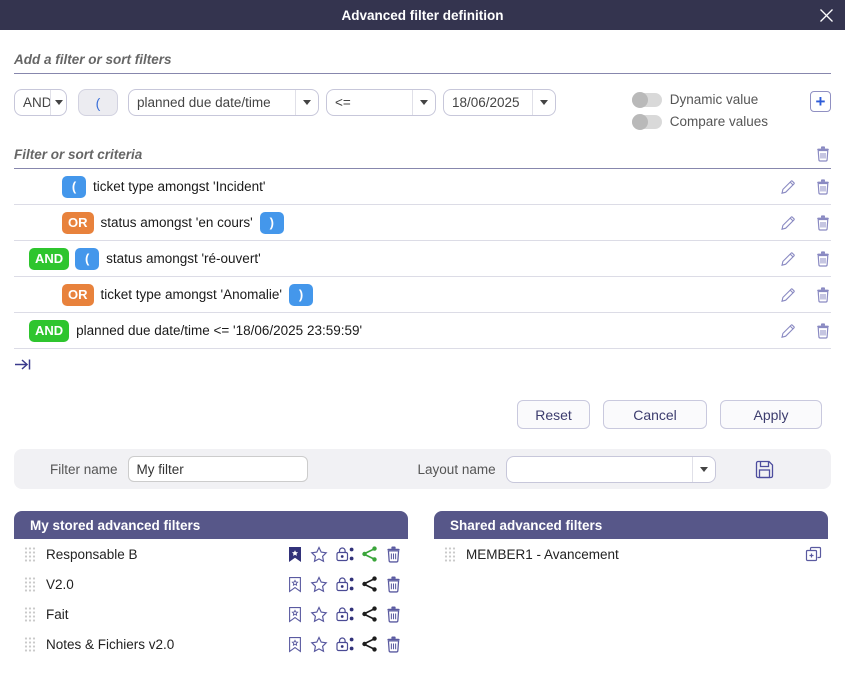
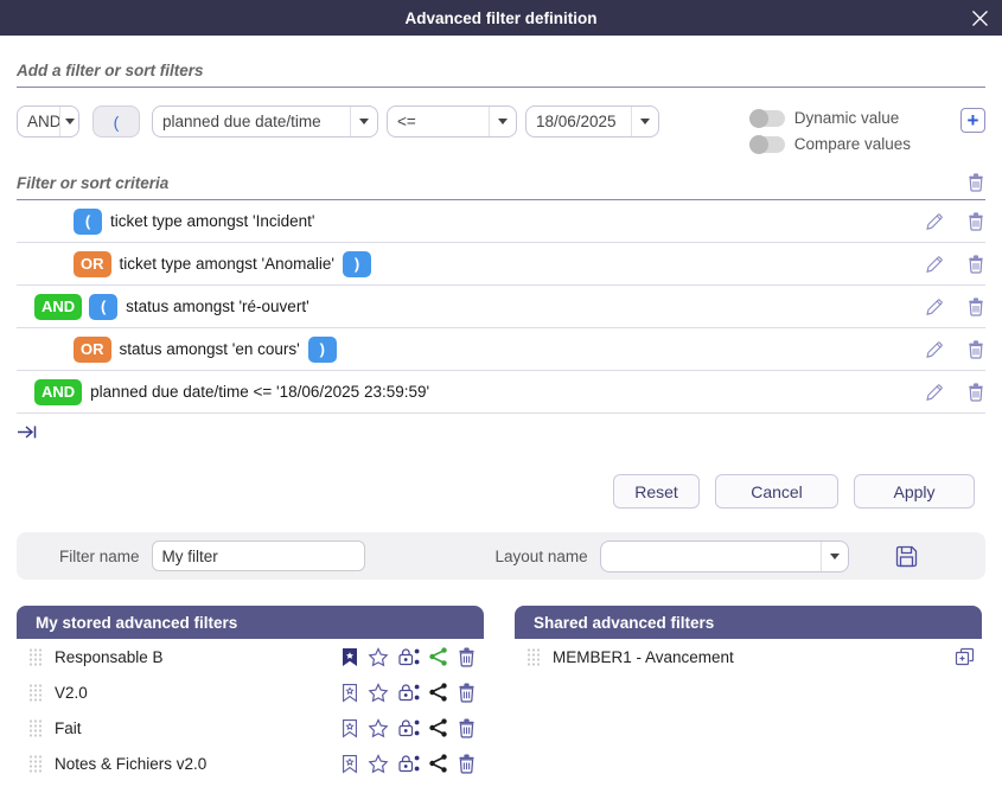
  Advanced filter definition
  Add a filter or sort filters
  AND
  (
  planned due date/time
  <=
  18/06/2025
  Dynamic value
  Compare values
  +
  Filter or sort criteria
  (
  ticket type amongst 'Incident'
  OR
- status amongst 'en cours'
+ ticket type amongst 'Anomalie'
  )
  AND
  (
  status amongst 'ré-ouvert'
  OR
- ticket type amongst 'Anomalie'
+ status amongst 'en cours'
  )
  AND
  planned due date/time <= '18/06/2025 23:59:59'
  Reset
  Cancel
  Apply
  Filter name
  My filter
  Layout name
  My stored advanced filters
  Responsable B
  V2.0
  Fait
  Notes & Fichiers v2.0
  Shared advanced filters
  MEMBER1 - Avancement
